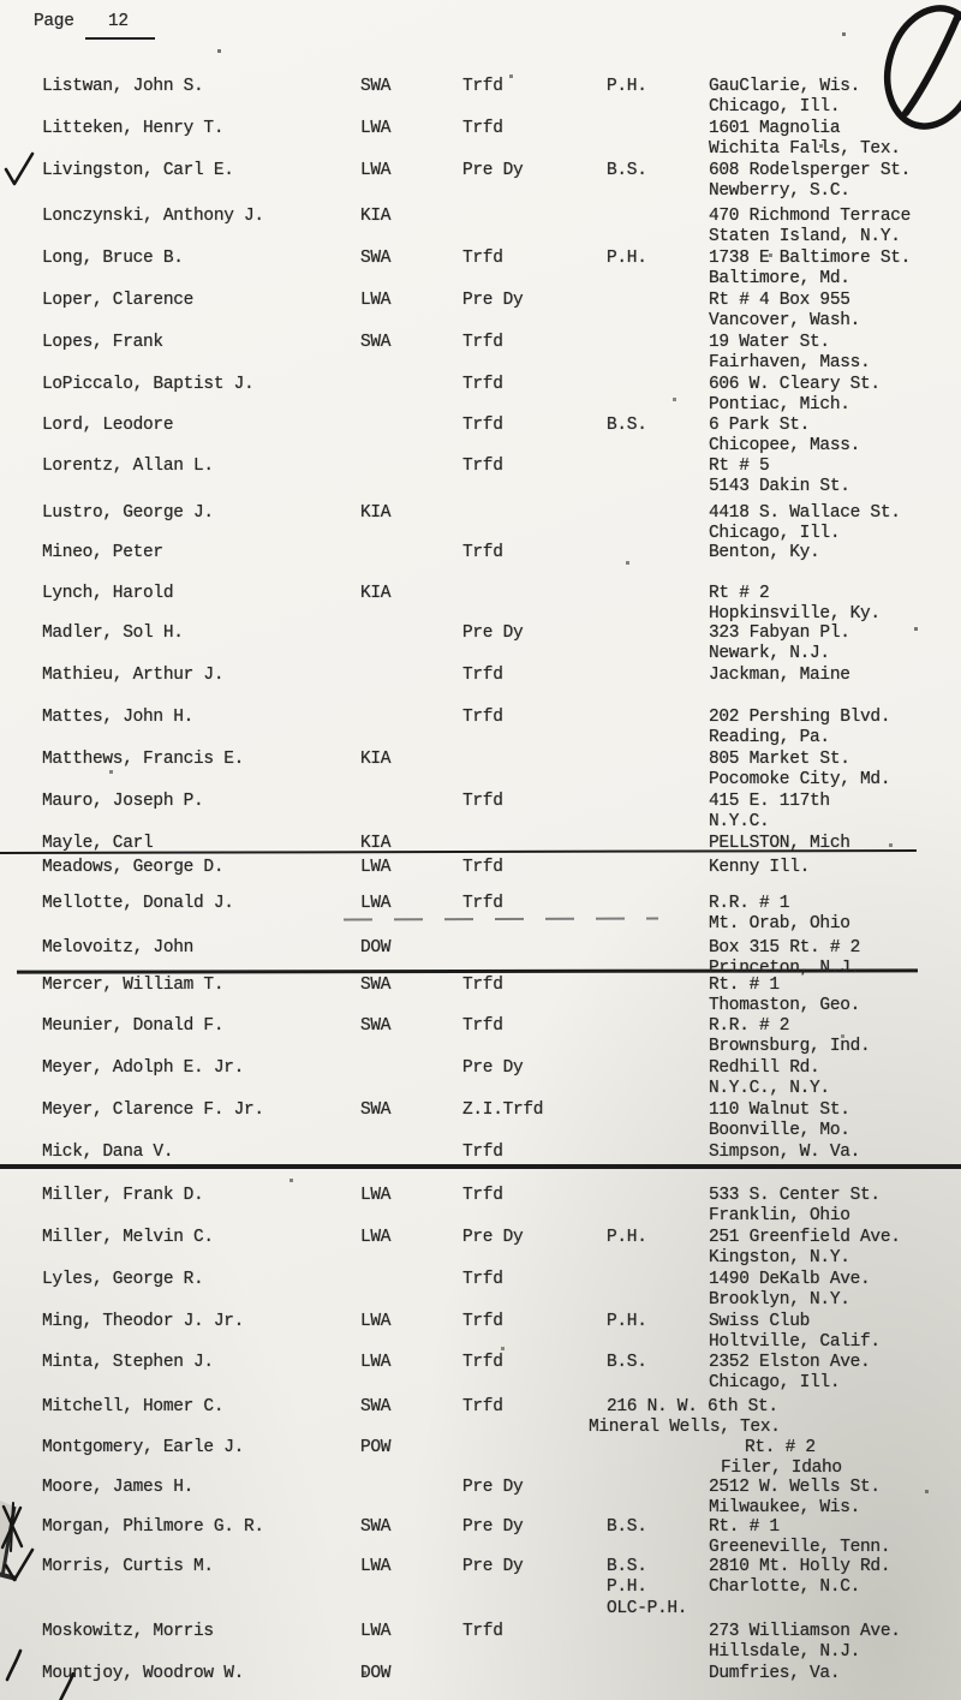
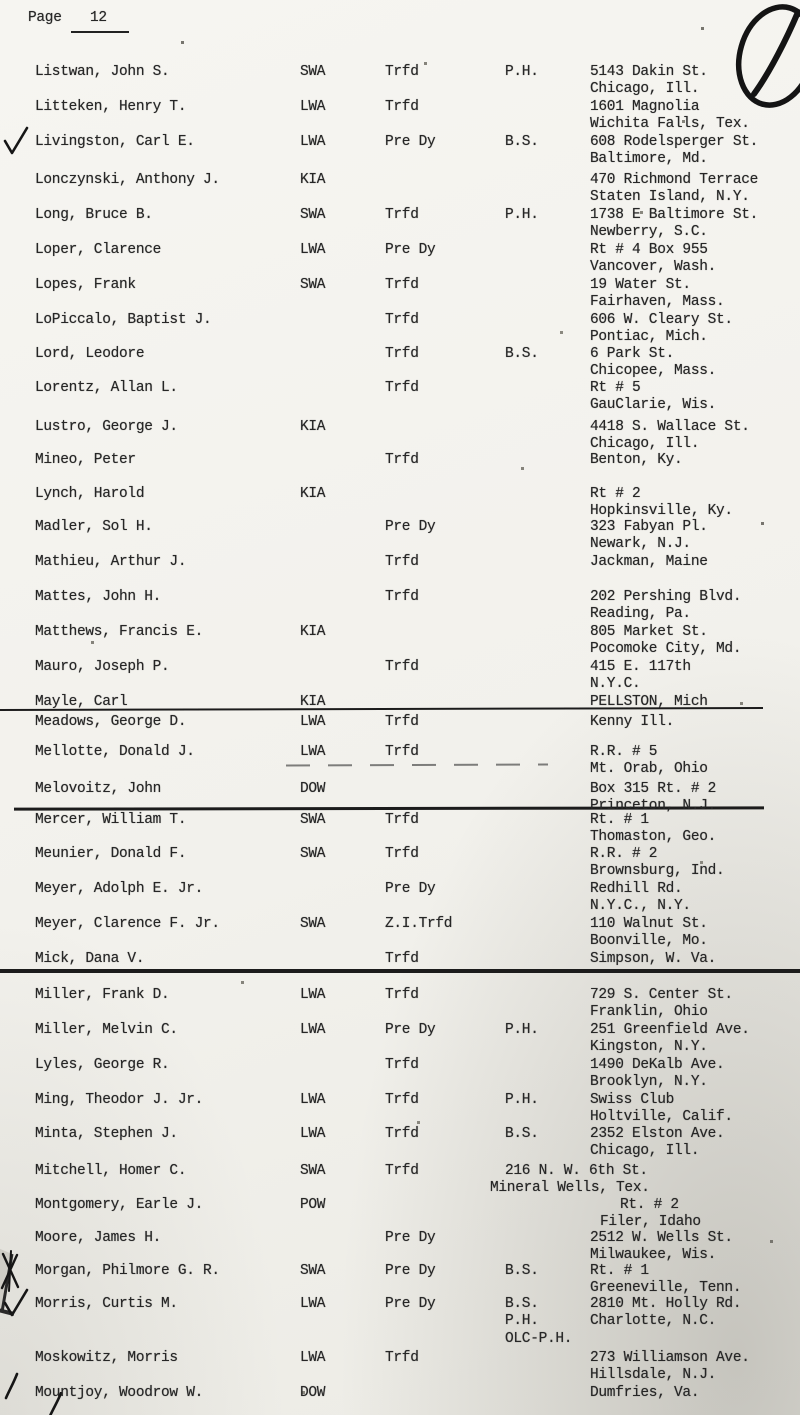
  Page
  12
  Listwan, John S.
  SWA
  Trfd
  P.H.
- GauClarie, Wis.
+ 5143 Dakin St.
  Chicago, Ill.
  Litteken, Henry T.
  LWA
  Trfd
  1601 Magnolia
  Wichita Falls, Tex.
  Livingston, Carl E.
  LWA
  Pre Dy
  B.S.
  608 Rodelsperger St.
- Newberry, S.C.
+ Baltimore, Md.
  Lonczynski, Anthony J.
  KIA
  470 Richmond Terrace
  Staten Island, N.Y.
  Long, Bruce B.
  SWA
  Trfd
  P.H.
  1738 E Baltimore St.
- Baltimore, Md.
+ Newberry, S.C.
  Loper, Clarence
  LWA
  Pre Dy
  Rt # 4 Box 955
  Vancover, Wash.
  Lopes, Frank
  SWA
  Trfd
  19 Water St.
  Fairhaven, Mass.
  LoPiccalo, Baptist J.
  Trfd
  606 W. Cleary St.
  Pontiac, Mich.
  Lord, Leodore
  Trfd
  B.S.
  6 Park St.
  Chicopee, Mass.
  Lorentz, Allan L.
  Trfd
  Rt # 5
- 5143 Dakin St.
+ GauClarie, Wis.
  Lustro, George J.
  KIA
  4418 S. Wallace St.
  Chicago, Ill.
  Mineo, Peter
  Trfd
  Benton, Ky.
  Lynch, Harold
  KIA
  Rt # 2
  Hopkinsville, Ky.
  Madler, Sol H.
  Pre Dy
  323 Fabyan Pl.
  Newark, N.J.
  Mathieu, Arthur J.
  Trfd
  Jackman, Maine
  Mattes, John H.
  Trfd
  202 Pershing Blvd.
  Reading, Pa.
  Matthews, Francis E.
  KIA
  805 Market St.
  Pocomoke City, Md.
  Mauro, Joseph P.
  Trfd
  415 E. 117th
  N.Y.C.
  Mayle, Carl
  KIA
  PELLSTON, Mich
  Meadows, George D.
  LWA
  Trfd
  Kenny Ill.
  Mellotte, Donald J.
  LWA
  Trfd
- R.R. # 1
+ R.R. # 5
  Mt. Orab, Ohio
  Melovoitz, John
  DOW
  Box 315 Rt. # 2
  Princeton, N.J.
  Mercer, William T.
  SWA
  Trfd
  Rt. # 1
  Thomaston, Geo.
  Meunier, Donald F.
  SWA
  Trfd
  R.R. # 2
  Brownsburg, Ind.
  Meyer, Adolph E. Jr.
  Pre Dy
  Redhill Rd.
  N.Y.C., N.Y.
  Meyer, Clarence F. Jr.
  SWA
  Z.I.Trfd
  110 Walnut St.
  Boonville, Mo.
  Mick, Dana V.
  Trfd
  Simpson, W. Va.
  Miller, Frank D.
  LWA
  Trfd
- 533 S. Center St.
+ 729 S. Center St.
  Franklin, Ohio
  Miller, Melvin C.
  LWA
  Pre Dy
  P.H.
  251 Greenfield Ave.
  Kingston, N.Y.
  Lyles, George R.
  Trfd
  1490 DeKalb Ave.
  Brooklyn, N.Y.
  Ming, Theodor J. Jr.
  LWA
  Trfd
  P.H.
  Swiss Club
  Holtville, Calif.
  Minta, Stephen J.
  LWA
  Trfd
  B.S.
  2352 Elston Ave.
  Chicago, Ill.
  Mitchell, Homer C.
  SWA
  Trfd
  216 N. W. 6th St.
  Mineral Wells, Tex.
  Montgomery, Earle J.
  POW
  Rt. # 2
  Filer, Idaho
  Moore, James H.
  Pre Dy
  2512 W. Wells St.
  Milwaukee, Wis.
  Morgan, Philmore G. R.
  SWA
  Pre Dy
  B.S.
  Rt. # 1
  Greeneville, Tenn.
  Morris, Curtis M.
  LWA
  Pre Dy
  B.S.
  P.H.
  OLC-P.H.
  2810 Mt. Holly Rd.
  Charlotte, N.C.
  Moskowitz, Morris
  LWA
  Trfd
  273 Williamson Ave.
  Hillsdale, N.J.
  Mountjoy, Woodrow W.
  DOW
  Dumfries, Va.
